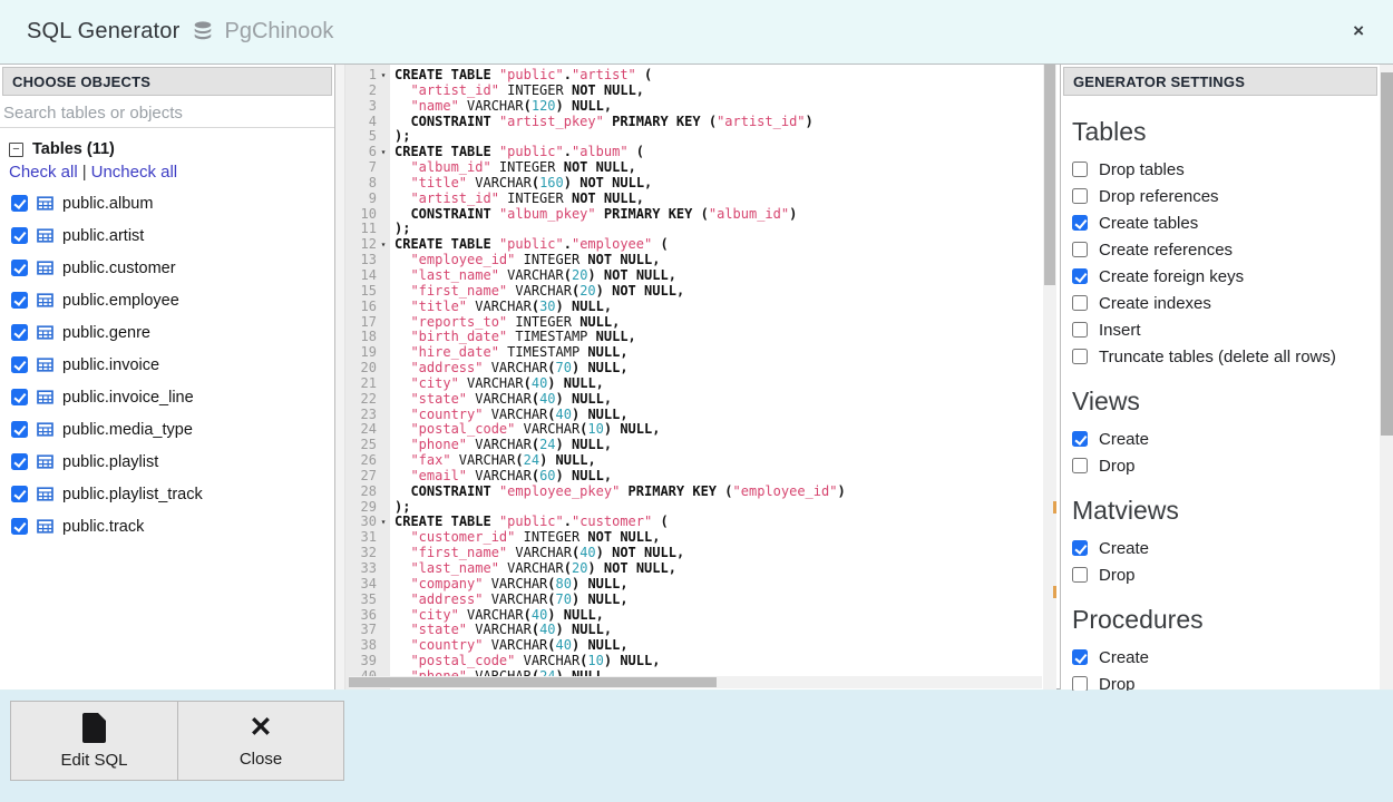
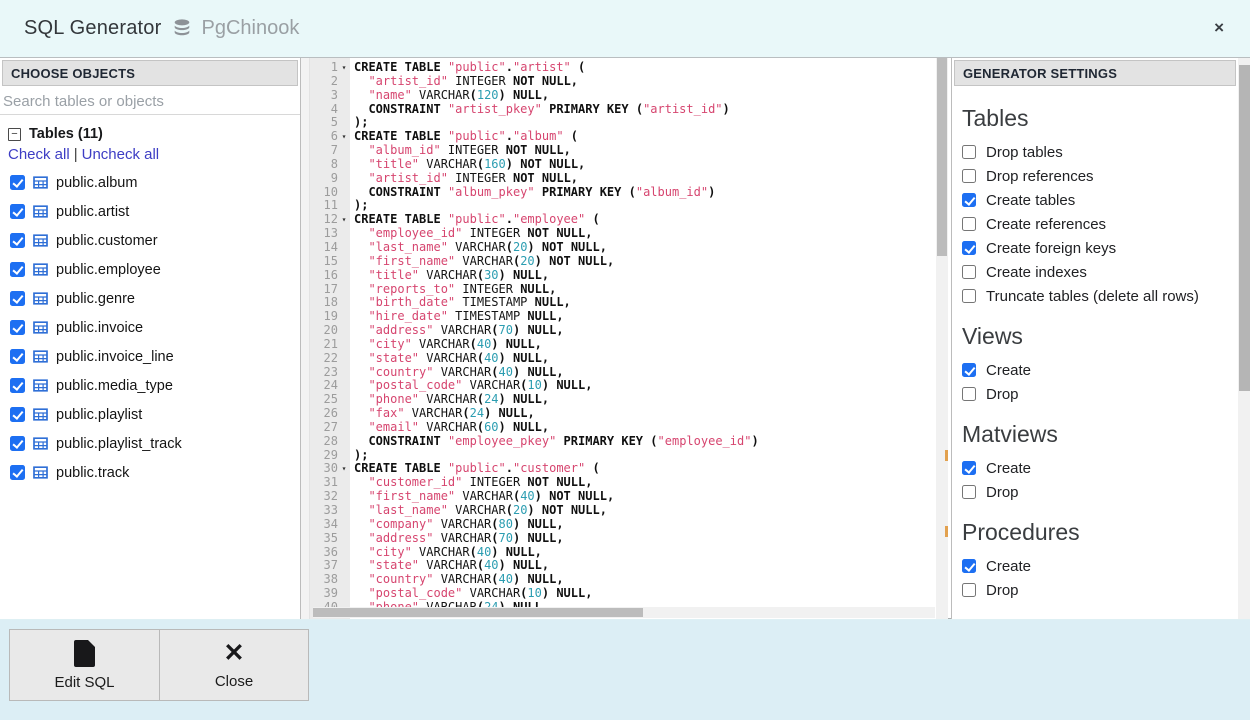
  SQL Generator
  PgChinook
  ×
  CHOOSE OBJECTS
  Search tables or objects
  −
  Tables (11)
  Check all | Uncheck all
  public.album
  public.artist
  public.customer
  public.employee
  public.genre
  public.invoice
  public.invoice_line
  public.media_type
  public.playlist
  public.playlist_track
  public.track
  1
  ▾
  CREATE TABLE "public"."artist" (
  2
  "artist_id" INTEGER NOT NULL,
  3
  "name" VARCHAR(120) NULL,
  4
  CONSTRAINT "artist_pkey" PRIMARY KEY ("artist_id")
  5
  );
  6
  ▾
  CREATE TABLE "public"."album" (
  7
  "album_id" INTEGER NOT NULL,
  8
  "title" VARCHAR(160) NOT NULL,
  9
  "artist_id" INTEGER NOT NULL,
  10
  CONSTRAINT "album_pkey" PRIMARY KEY ("album_id")
  11
  );
  12
  ▾
  CREATE TABLE "public"."employee" (
  13
  "employee_id" INTEGER NOT NULL,
  14
  "last_name" VARCHAR(20) NOT NULL,
  15
  "first_name" VARCHAR(20) NOT NULL,
  16
  "title" VARCHAR(30) NULL,
  17
  "reports_to" INTEGER NULL,
  18
  "birth_date" TIMESTAMP NULL,
  19
  "hire_date" TIMESTAMP NULL,
  20
  "address" VARCHAR(70) NULL,
  21
  "city" VARCHAR(40) NULL,
  22
  "state" VARCHAR(40) NULL,
  23
  "country" VARCHAR(40) NULL,
  24
  "postal_code" VARCHAR(10) NULL,
  25
  "phone" VARCHAR(24) NULL,
  26
  "fax" VARCHAR(24) NULL,
  27
  "email" VARCHAR(60) NULL,
  28
  CONSTRAINT "employee_pkey" PRIMARY KEY ("employee_id")
  29
  );
  30
  ▾
  CREATE TABLE "public"."customer" (
  31
  "customer_id" INTEGER NOT NULL,
  32
  "first_name" VARCHAR(40) NOT NULL,
  33
  "last_name" VARCHAR(20) NOT NULL,
  34
  "company" VARCHAR(80) NULL,
  35
  "address" VARCHAR(70) NULL,
  36
  "city" VARCHAR(40) NULL,
  37
  "state" VARCHAR(40) NULL,
  38
  "country" VARCHAR(40) NULL,
  39
  "postal_code" VARCHAR(10) NULL,
  GENERATOR SETTINGS
  Tables
  Drop tables
  Drop references
  Create tables
  Create references
  Create foreign keys
  Create indexes
- Insert
  Truncate tables (delete all rows)
  Views
  Create
  Drop
  Matviews
  Create
  Drop
  Procedures
  Create
  Drop
  Edit SQL
  ✕
  Close
